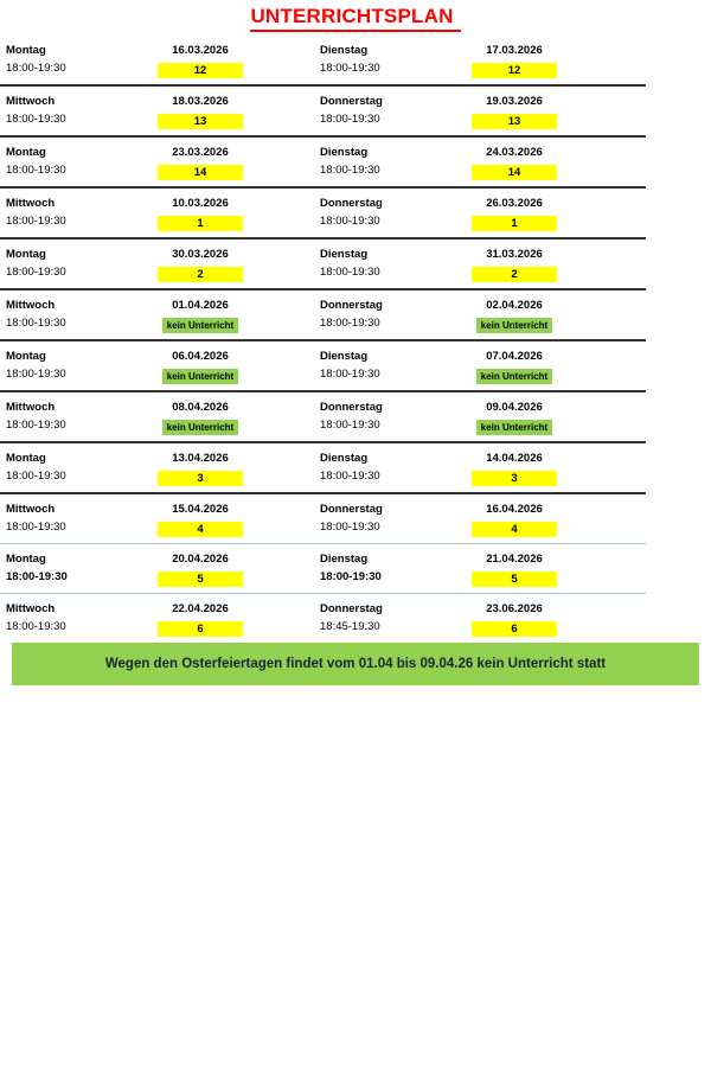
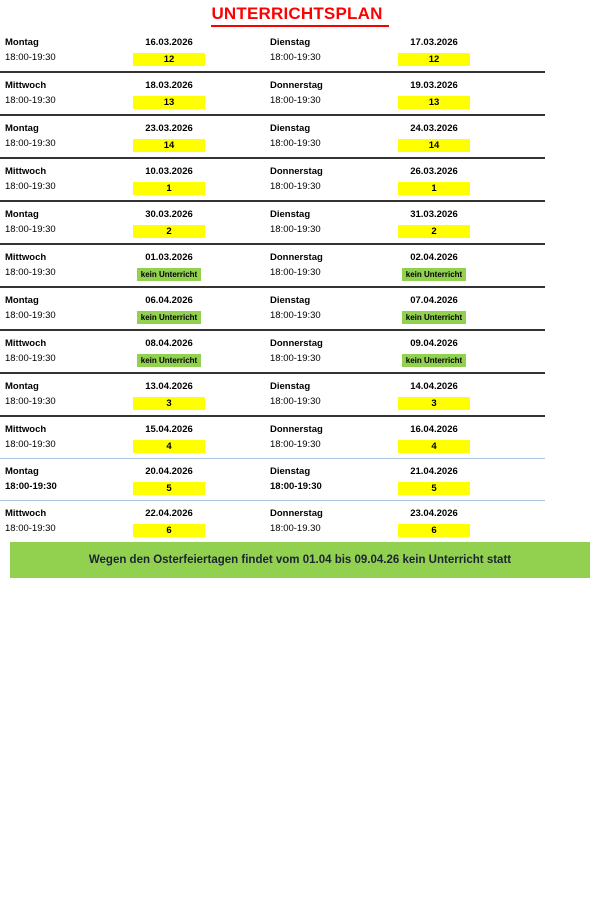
  UNTERRICHTSPLAN
  Montag
  18:00-19:30
  16.03.2026
  12
  Dienstag
  18:00-19:30
  17.03.2026
  12
  Mittwoch
  18:00-19:30
  18.03.2026
  13
  Donnerstag
  18:00-19:30
  19.03.2026
  13
  Montag
  18:00-19:30
  23.03.2026
  14
  Dienstag
  18:00-19:30
  24.03.2026
  14
  Mittwoch
  18:00-19:30
  10.03.2026
  1
  Donnerstag
  18:00-19:30
  26.03.2026
  1
  Montag
  18:00-19:30
  30.03.2026
  2
  Dienstag
  18:00-19:30
  31.03.2026
  2
  Mittwoch
  18:00-19:30
- 01.04.2026
+ 01.03.2026
  kein Unterricht
  Donnerstag
  18:00-19:30
  02.04.2026
  kein Unterricht
  Montag
  18:00-19:30
  06.04.2026
  kein Unterricht
  Dienstag
  18:00-19:30
  07.04.2026
  kein Unterricht
  Mittwoch
  18:00-19:30
  08.04.2026
  kein Unterricht
  Donnerstag
  18:00-19:30
  09.04.2026
  kein Unterricht
  Montag
  18:00-19:30
  13.04.2026
  3
  Dienstag
  18:00-19:30
  14.04.2026
  3
  Mittwoch
  18:00-19:30
  15.04.2026
  4
  Donnerstag
  18:00-19:30
  16.04.2026
  4
  Montag
  18:00-19:30
  20.04.2026
  5
  Dienstag
  18:00-19:30
  21.04.2026
  5
  Mittwoch
  18:00-19:30
  22.04.2026
  6
  Donnerstag
- 18:45-19.30
+ 18:00-19.30
- 23.06.2026
+ 23.04.2026
  6
  Wegen den Osterfeiertagen findet vom 01.04 bis 09.04.26 kein Unterricht statt
